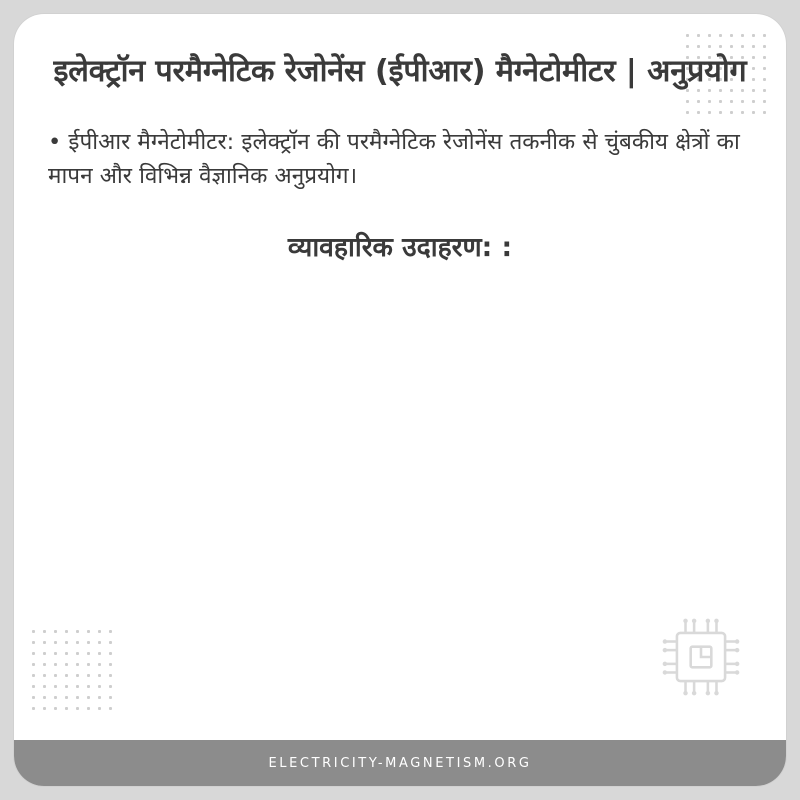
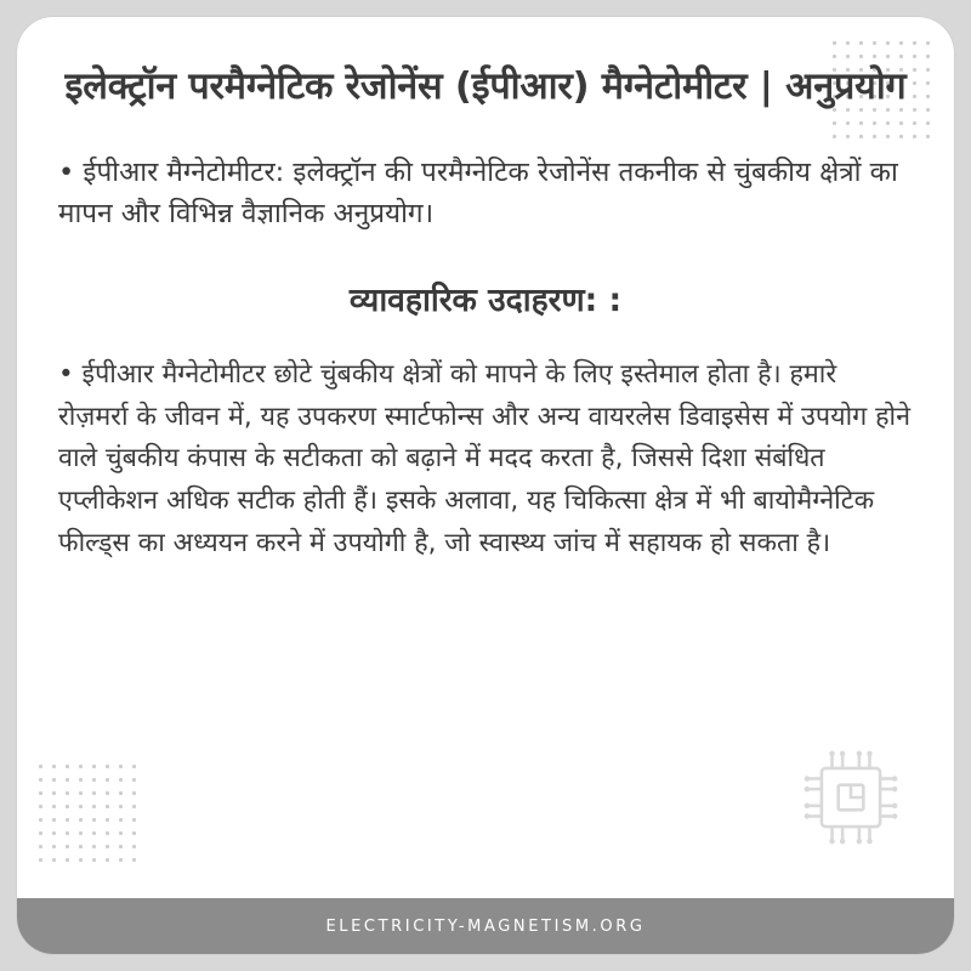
  इलेक्ट्रॉन परमैग्नेटिक रेजोनेंस (ईपीआर) मैग्नेटोमीटर | अनुप्रयोग
  • ईपीआर मैग्नेटोमीटर: इलेक्ट्रॉन की परमैग्नेटिक रेजोनेंस तकनीक से चुंबकीय क्षेत्रों का मापन और विभिन्न वैज्ञानिक अनुप्रयोग।
  व्यावहारिक उदाहरण: :
+ • ईपीआर मैग्नेटोमीटर छोटे चुंबकीय क्षेत्रों को मापने के लिए इस्तेमाल होता है। हमारे रोज़मर्रा के जीवन में, यह उपकरण स्मार्टफोन्स और अन्य वायरलेस डिवाइसेस में उपयोग होने वाले चुंबकीय कंपास के सटीकता को बढ़ाने में मदद करता है, जिससे दिशा संबंधित एप्लीकेशन अधिक सटीक होती हैं। इसके अलावा, यह चिकित्सा क्षेत्र में भी बायोमैग्नेटिक फील्ड्स का अध्ययन करने में उपयोगी है, जो स्वास्थ्य जांच में सहायक हो सकता है।
  ELECTRICITY-MAGNETISM.ORG
